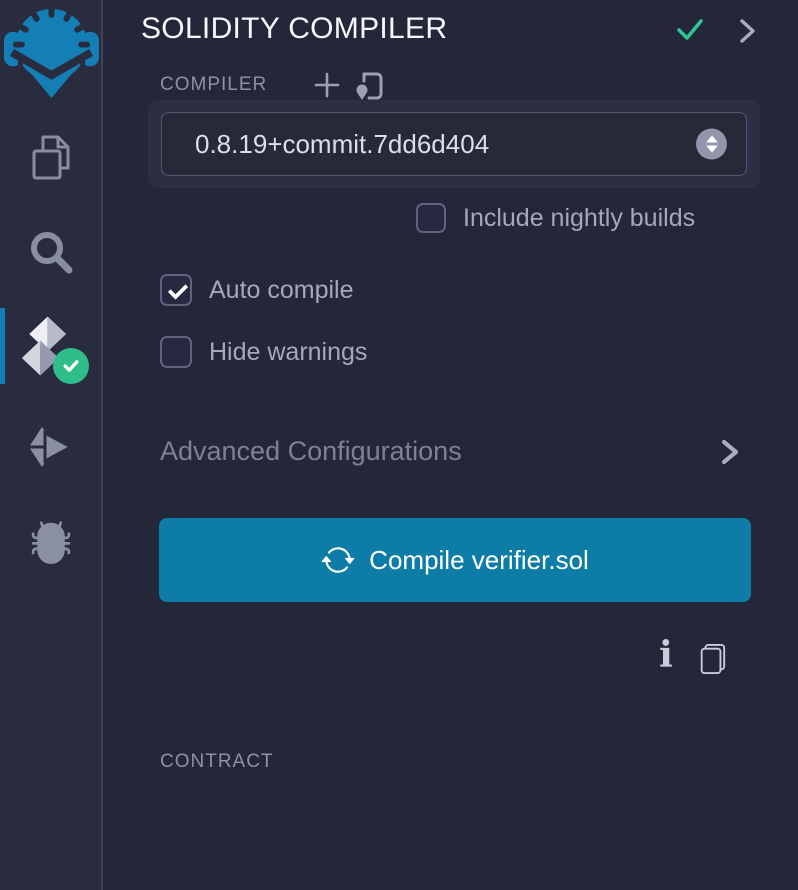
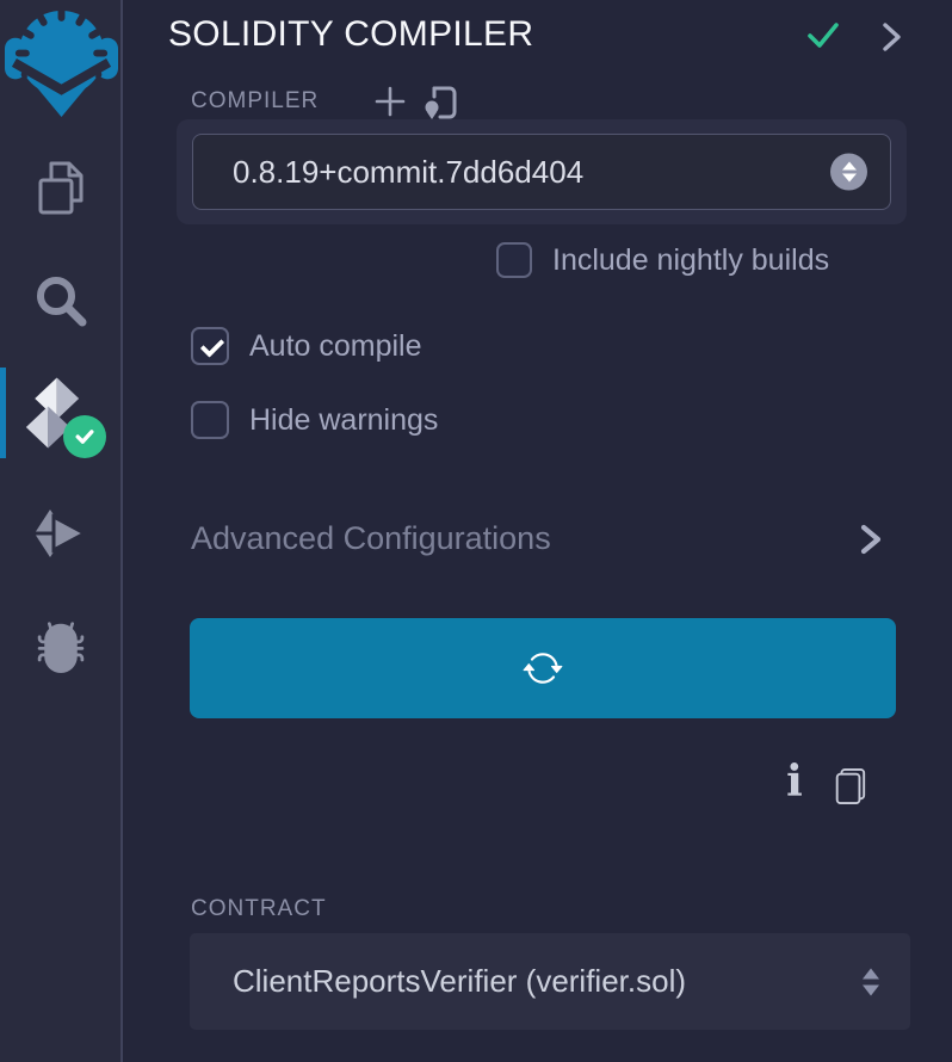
  SOLIDITY COMPILER
  COMPILER
  0.8.19+commit.7dd6d404
  Include nightly builds
  Auto compile
  Hide warnings
  Advanced Configurations
- Compile verifier.sol
  i
  CONTRACT
+ ClientReportsVerifier (verifier.sol)
